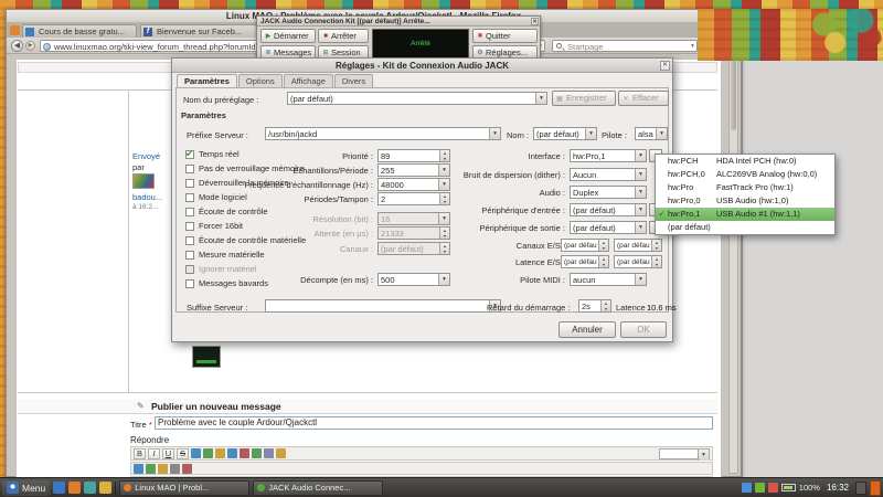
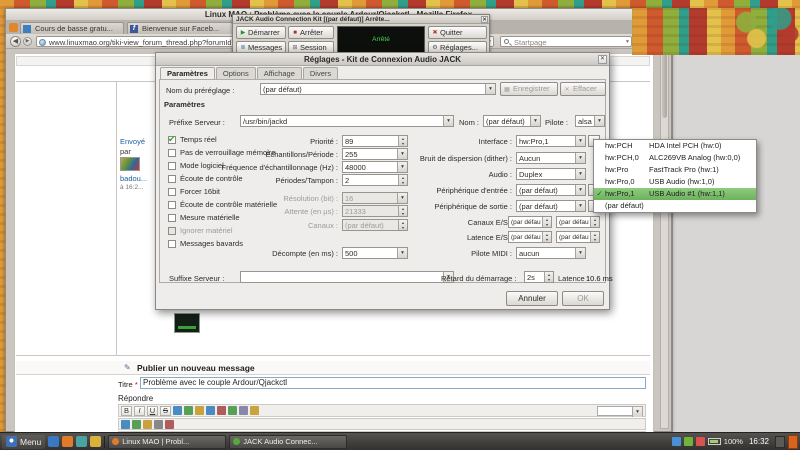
  Cours de basse gratu...
  Bienvenue sur Faceb...
  www.linuxmao.org/tiki-view_forum_thread.php?forumId
  Startpage
  Envoyé
  par
  badou...
  ✎
  Publier un nouveau message
  Titre *
  Problème avec le couple Ardour/Qjackctl
  Répondre
  B
  I
  U
  S
  Démarrer
  Arrêter
  Messages
  Session
  Quitter
  Réglages...
  Réglages - Kit de Connexion Audio JACK
  Paramètres
  Options
  Affichage
  Divers
  Nom du préréglage :
  (par défaut)
  Enregistrer
  Effacer
  Paramètres
  Préfixe Serveur :
  /usr/bin/jackd
  Nom :
  (par défaut)
  Pilote :
  alsa
  Temps réel
  Pas de verrouillage mémoire
- Déverrouiller la mémoire
  Mode logiciel
  Écoute de contrôle
  Forcer 16bit
  Écoute de contrôle matérielle
  Mesure matérielle
  Ignorer matériel
  Messages bavards
  Priorité :
  89
  Échantillons/Période :
  255
  Fréquence d'échantillonnage (Hz) :
  48000
  Périodes/Tampon :
  2
  Résolution (bit) :
  16
  Attente (en µs) :
  21333
  Canaux :
  (par défaut)
  Décompte (en ms) :
  500
  Interface :
  hw:Pro,1
  Bruit de dispersion (dither) :
  Aucun
  Audio :
  Duplex
  Périphérique d'entrée :
  (par défaut)
  Périphérique de sortie :
  (par défaut)
  Canaux E/S
  Latence E/S
  Pilote MIDI :
  aucun
  Suffixe Serveur :
  Retard du démarrage :
  2s
  Latence :
  10.6 ms
  Annuler
  OK
  hw:PCH
  HDA Intel PCH (hw:0)
  hw:PCH,0
  ALC269VB Analog (hw:0,0)
  hw:Pro
  FastTrack Pro (hw:1)
  hw:Pro,0
  USB Audio (hw:1,0)
  hw:Pro,1
  USB Audio #1 (hw:1,1)
  (par défaut)
  Menu
  Linux MAO | Probl...
  JACK Audio Connec...
  100%
  16:32
